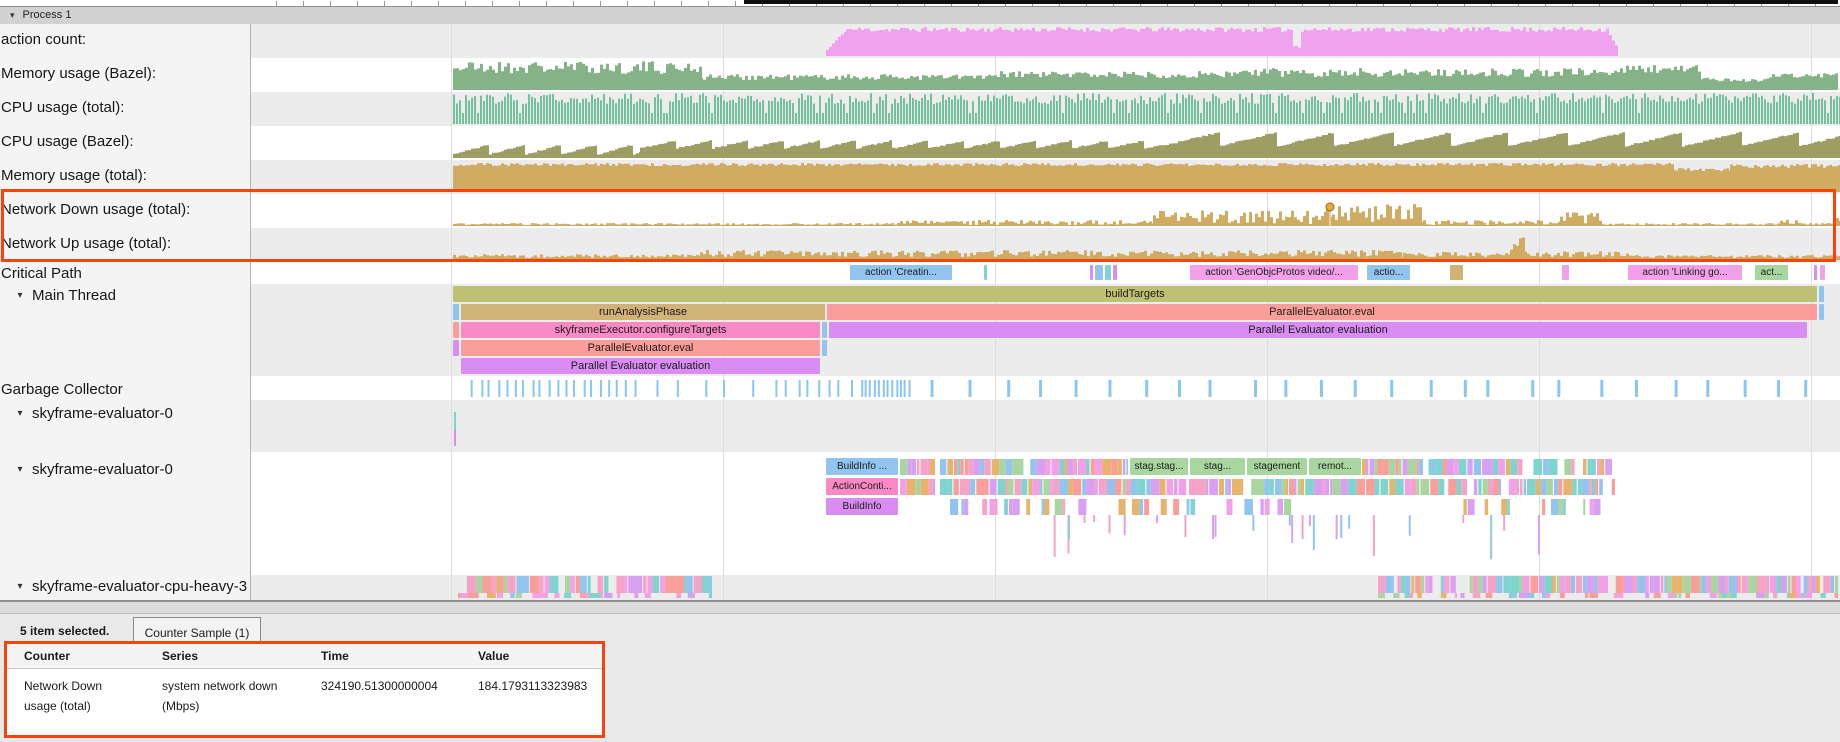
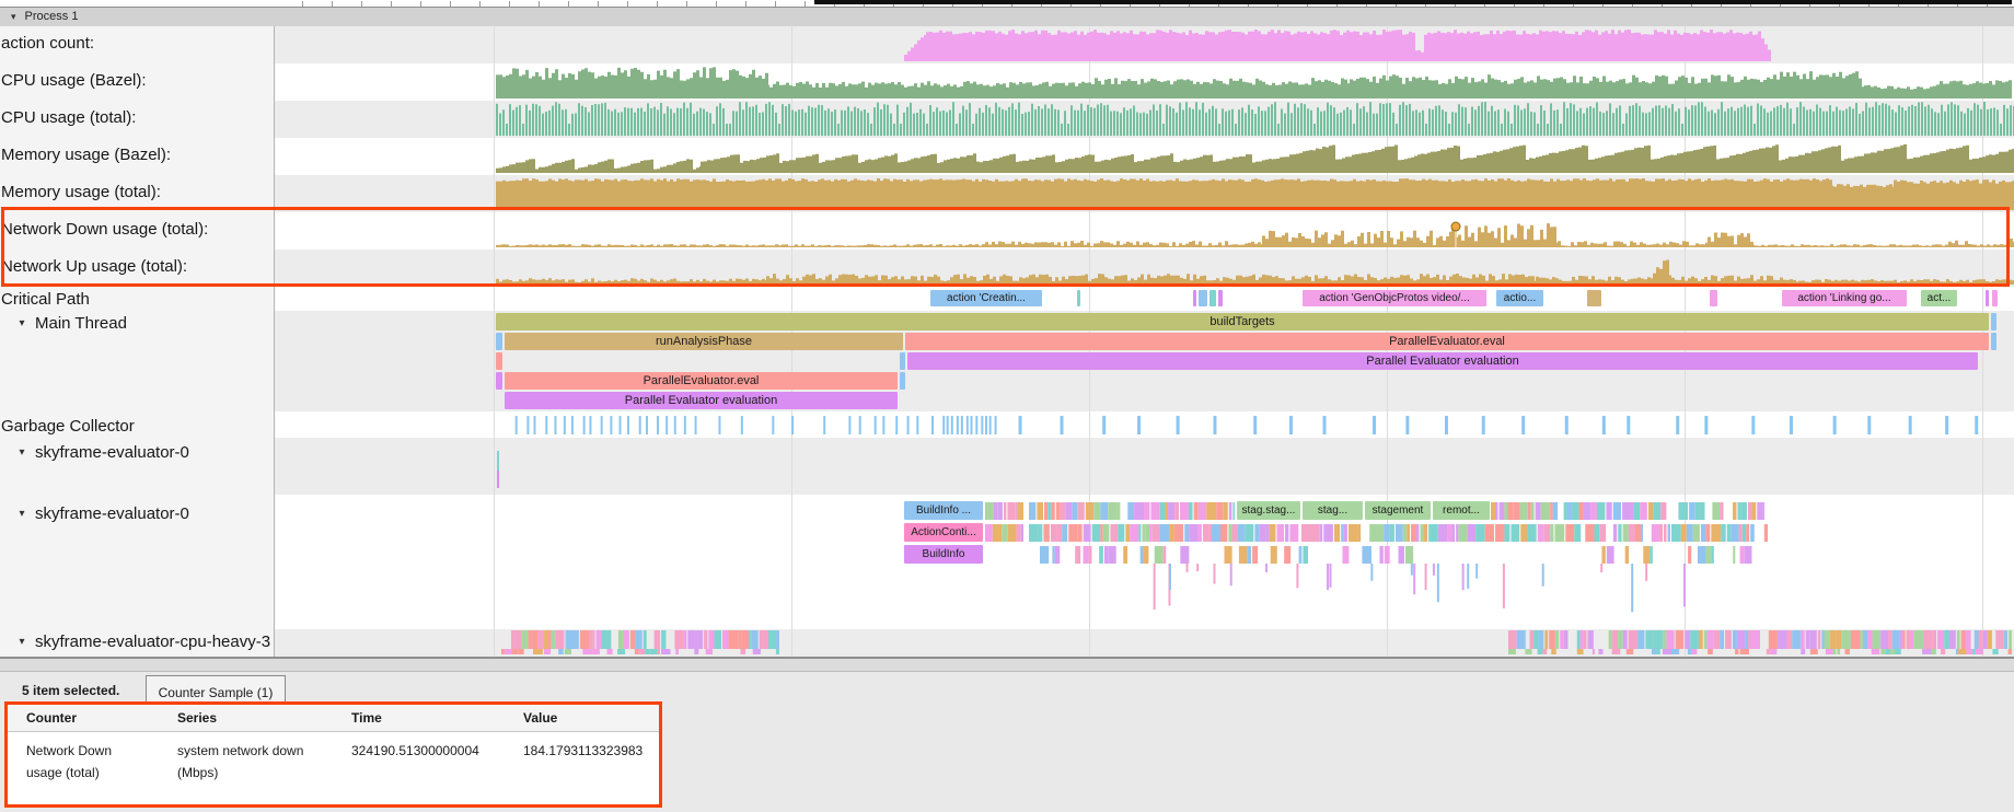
  ▾ Process 1
  action count:
- Memory usage (Bazel):
+ CPU usage (Bazel):
  CPU usage (total):
- CPU usage (Bazel):
+ Memory usage (Bazel):
  Memory usage (total):
  Network Down usage (total):
  Network Up usage (total):
  Critical Path
  ▾
  Main Thread
  Garbage Collector
  ▾
  skyframe-evaluator-0
  ▾
  skyframe-evaluator-0
  ▾
  skyframe-evaluator-cpu-heavy-3
  action 'Creatin...
  action 'GenObjcProtos video/...
  actio...
  action 'Linking go...
  act...
  buildTargets
  runAnalysisPhase
  ParallelEvaluator.eval
- skyframeExecutor.configureTargets
  Parallel Evaluator evaluation
  ParallelEvaluator.eval
  Parallel Evaluator evaluation
  BuildInfo ...
  stag.stag...
  stag...
  stagement
  remot...
  ActionConti...
  BuildInfo
  5 item selected.
  Counter Sample (1)
  Counter	Series	Time	Value
  Network Down usage (total)	system network down (Mbps)	324190.51300000004	184.1793113323983
